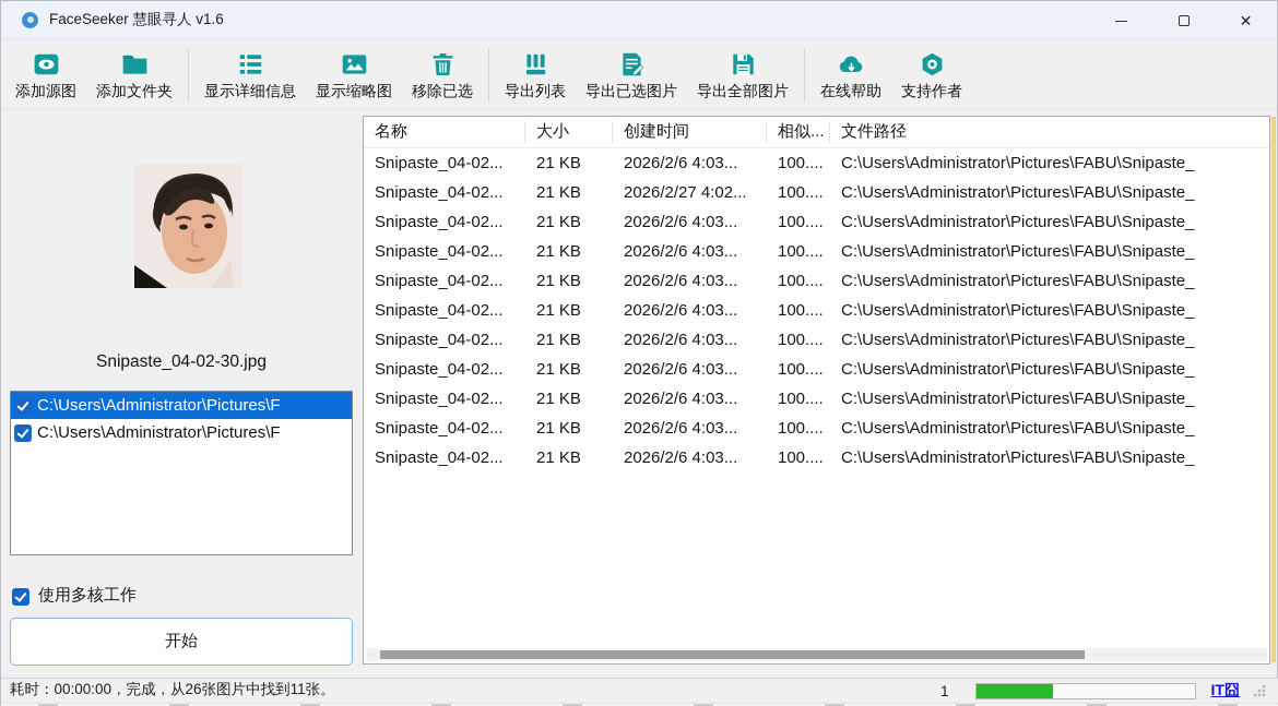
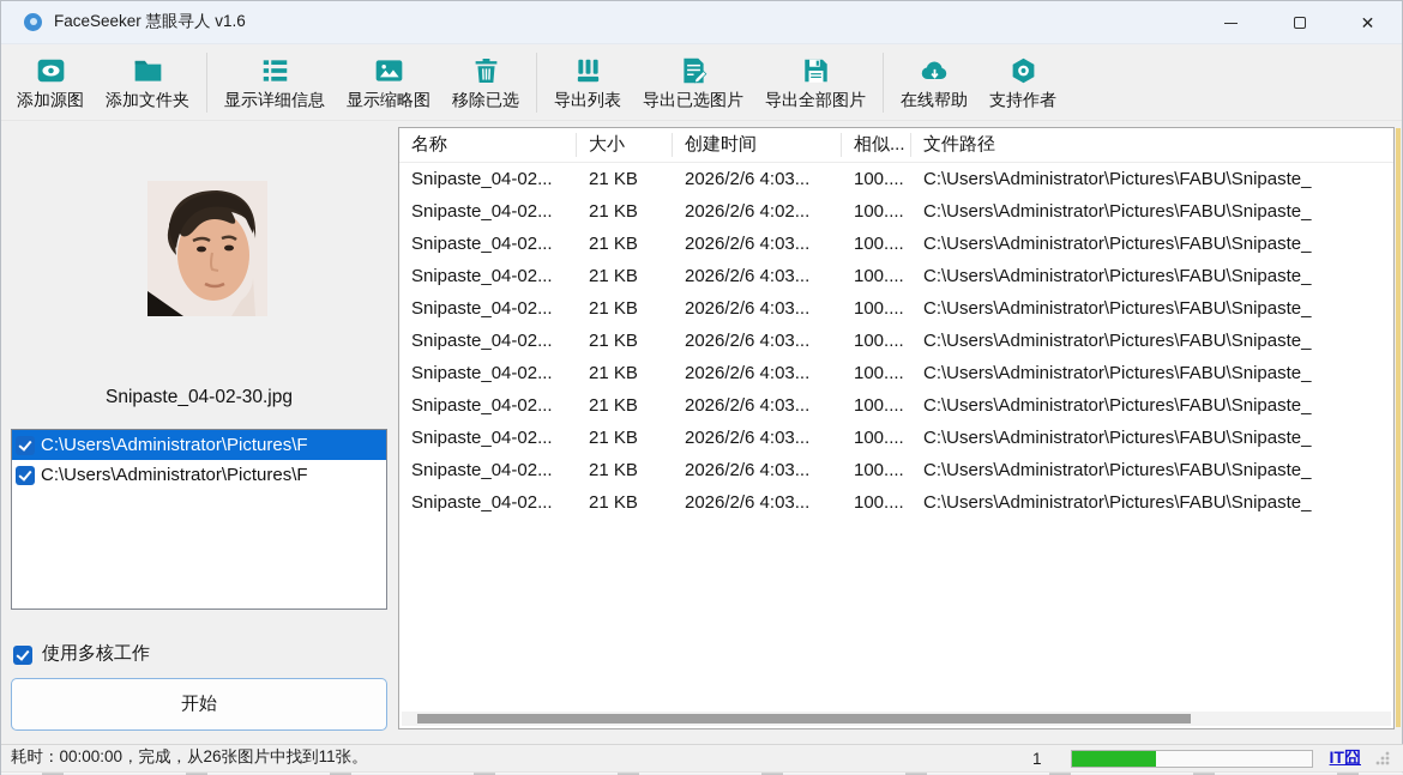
  FaceSeeker 慧眼寻人 v1.6
  ✕
  添加源图
  添加文件夹
  显示详细信息
  显示缩略图
  移除已选
  导出列表
  导出已选图片
  导出全部图片
  在线帮助
  支持作者
  Snipaste_04-02-30.jpg
  C:\Users\Administrator\Pictures\F
  C:\Users\Administrator\Pictures\F
  使用多核工作
  开始
  名称
  大小
  创建时间
  相似...
  文件路径
  Snipaste_04-02...
  21 KB
  2026/2/6 4:03...
  100....
  C:\Users\Administrator\Pictures\FABU\Snipaste_
  Snipaste_04-02...
  21 KB
- 2026/2/27 4:02...
+ 2026/2/6 4:02...
  100....
  C:\Users\Administrator\Pictures\FABU\Snipaste_
  Snipaste_04-02...
  21 KB
  2026/2/6 4:03...
  100....
  C:\Users\Administrator\Pictures\FABU\Snipaste_
  Snipaste_04-02...
  21 KB
  2026/2/6 4:03...
  100....
  C:\Users\Administrator\Pictures\FABU\Snipaste_
  Snipaste_04-02...
  21 KB
  2026/2/6 4:03...
  100....
  C:\Users\Administrator\Pictures\FABU\Snipaste_
  Snipaste_04-02...
  21 KB
  2026/2/6 4:03...
  100....
  C:\Users\Administrator\Pictures\FABU\Snipaste_
  Snipaste_04-02...
  21 KB
  2026/2/6 4:03...
  100....
  C:\Users\Administrator\Pictures\FABU\Snipaste_
  Snipaste_04-02...
  21 KB
  2026/2/6 4:03...
  100....
  C:\Users\Administrator\Pictures\FABU\Snipaste_
  Snipaste_04-02...
  21 KB
  2026/2/6 4:03...
  100....
  C:\Users\Administrator\Pictures\FABU\Snipaste_
  Snipaste_04-02...
  21 KB
  2026/2/6 4:03...
  100....
  C:\Users\Administrator\Pictures\FABU\Snipaste_
  Snipaste_04-02...
  21 KB
  2026/2/6 4:03...
  100....
  C:\Users\Administrator\Pictures\FABU\Snipaste_
  耗时：00:00:00，完成，从26张图片中找到11张。
  1
  IT囧
